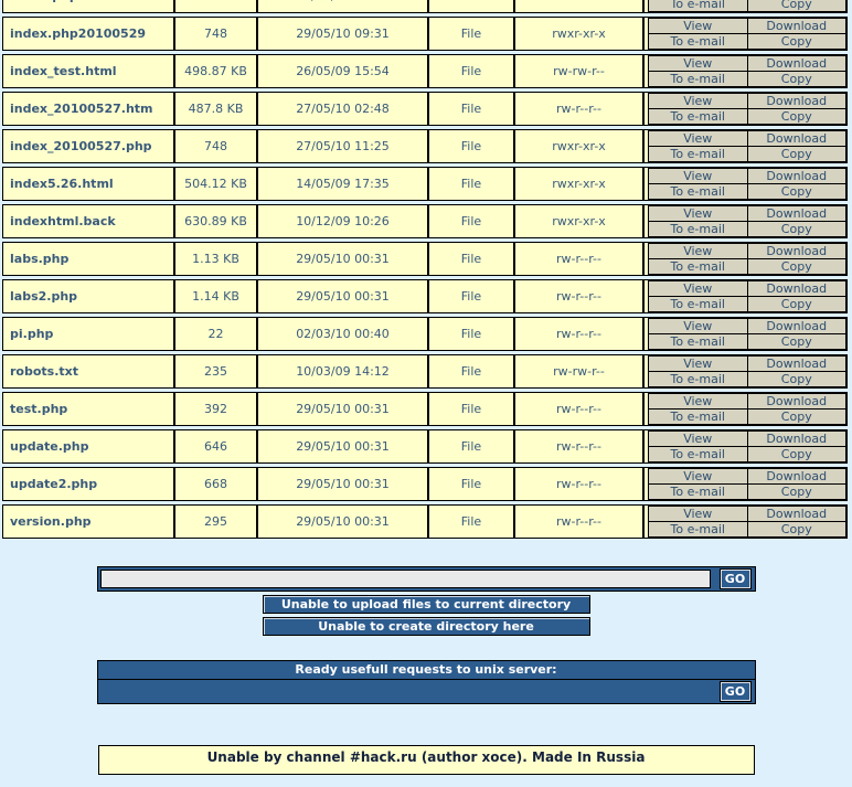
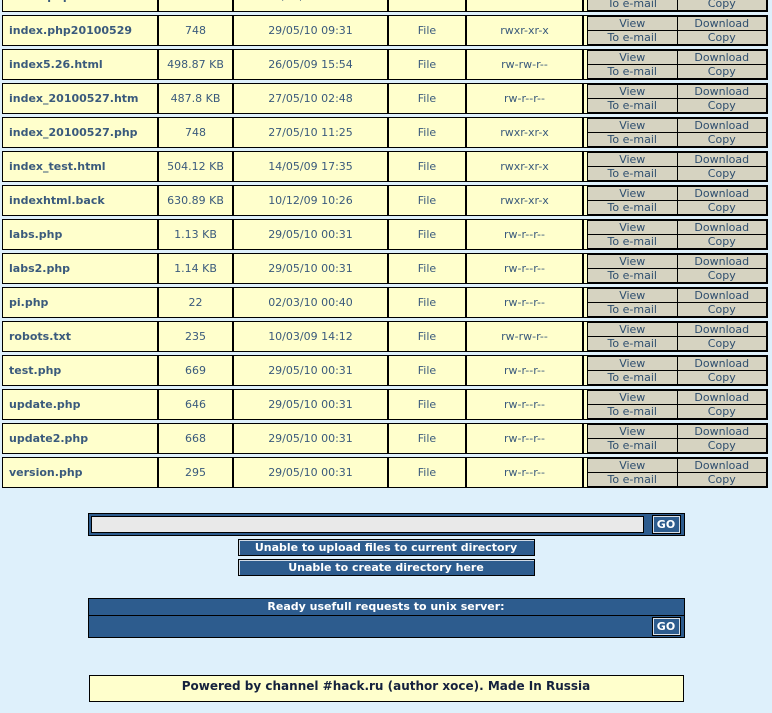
  To e-mail	Copy
  index.php20100529	748	29/05/10 09:31	File	rwxr-xr-x
  View	Download
  To e-mail	Copy
- index_test.html	498.87 KB	26/05/09 15:54	File	rw-rw-r--
+ index5.26.html	498.87 KB	26/05/09 15:54	File	rw-rw-r--
  View	Download
  To e-mail	Copy
  index_20100527.htm	487.8 KB	27/05/10 02:48	File	rw-r--r--
  View	Download
  To e-mail	Copy
  index_20100527.php	748	27/05/10 11:25	File	rwxr-xr-x
  View	Download
  To e-mail	Copy
- index5.26.html	504.12 KB	14/05/09 17:35	File	rwxr-xr-x
+ index_test.html	504.12 KB	14/05/09 17:35	File	rwxr-xr-x
  View	Download
  To e-mail	Copy
  indexhtml.back	630.89 KB	10/12/09 10:26	File	rwxr-xr-x
  View	Download
  To e-mail	Copy
  labs.php	1.13 KB	29/05/10 00:31	File	rw-r--r--
  View	Download
  To e-mail	Copy
  labs2.php	1.14 KB	29/05/10 00:31	File	rw-r--r--
  View	Download
  To e-mail	Copy
  pi.php	22	02/03/10 00:40	File	rw-r--r--
  View	Download
  To e-mail	Copy
  robots.txt	235	10/03/09 14:12	File	rw-rw-r--
  View	Download
  To e-mail	Copy
- test.php	392	29/05/10 00:31	File	rw-r--r--
+ test.php	669	29/05/10 00:31	File	rw-r--r--
  View	Download
  To e-mail	Copy
  update.php	646	29/05/10 00:31	File	rw-r--r--
  View	Download
  To e-mail	Copy
  update2.php	668	29/05/10 00:31	File	rw-r--r--
  View	Download
  To e-mail	Copy
  version.php	295	29/05/10 00:31	File	rw-r--r--
  View	Download
  To e-mail	Copy
  GO
  Unable to upload files to current directory
  Unable to create directory here
  Ready usefull requests to unix server:
  GO
- Unable by channel #hack.ru (author xoce). Made In Russia
+ Powered by channel #hack.ru (author xoce). Made In Russia
